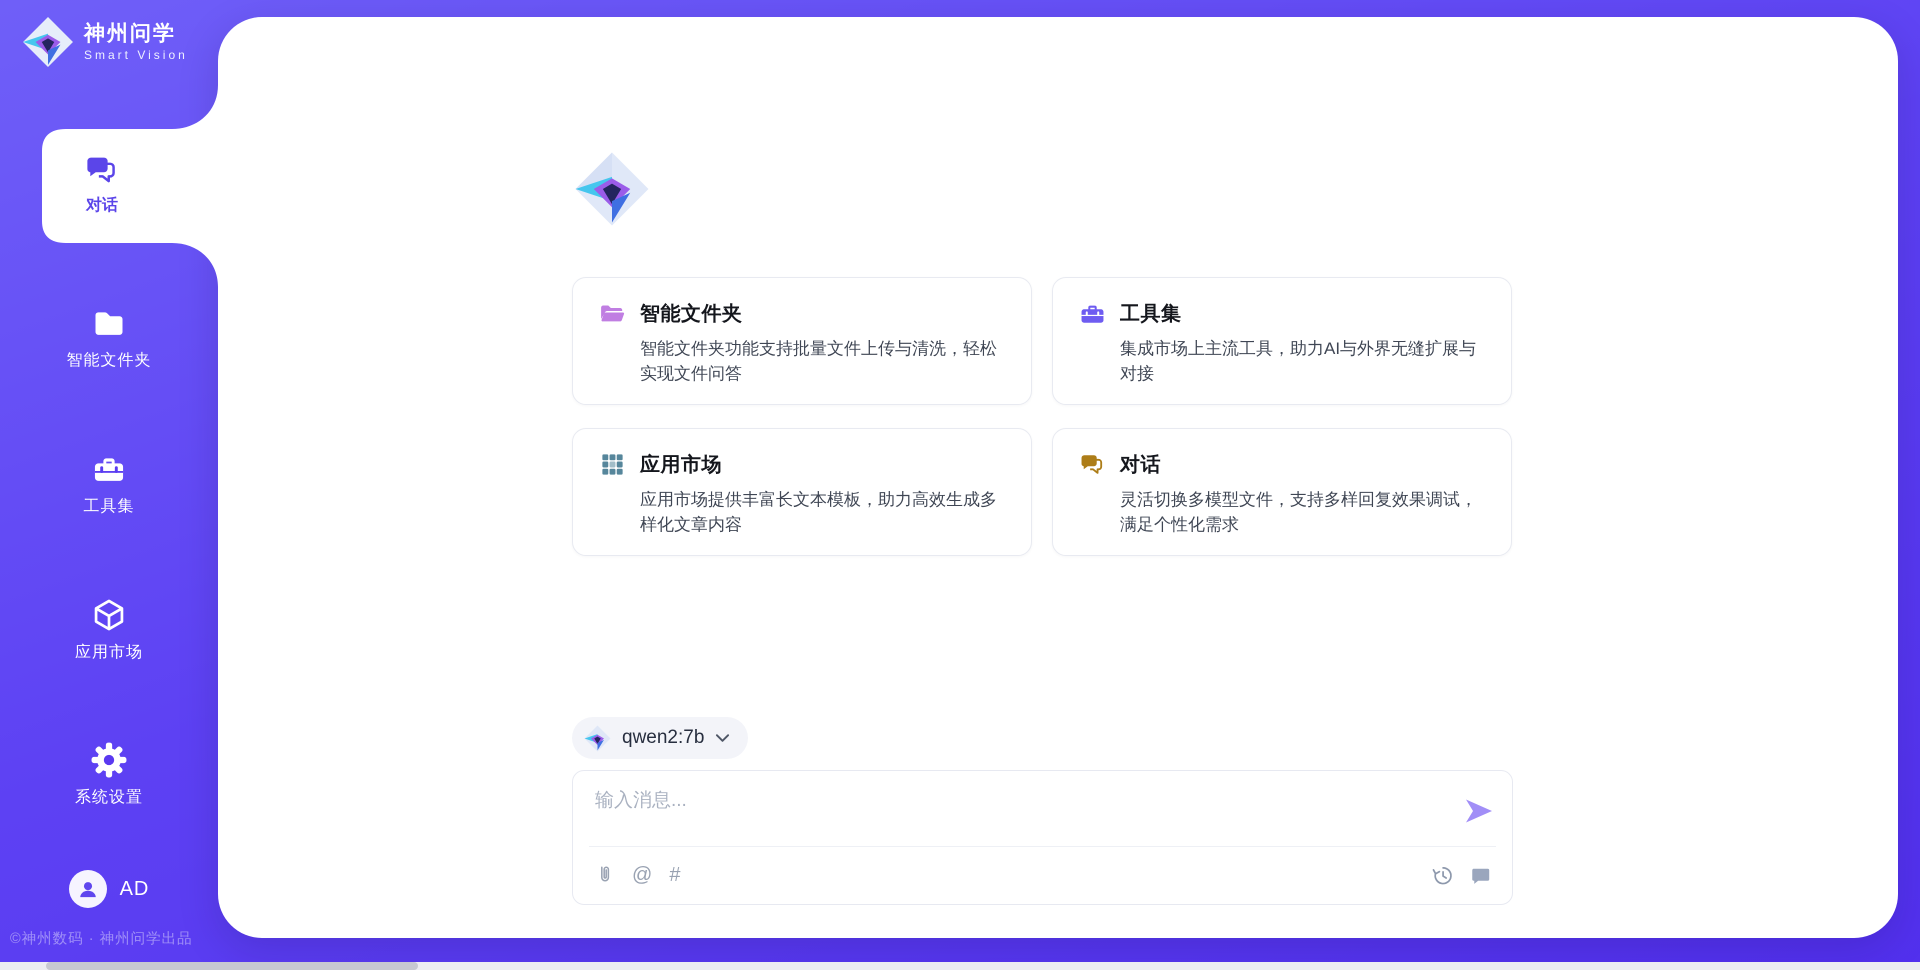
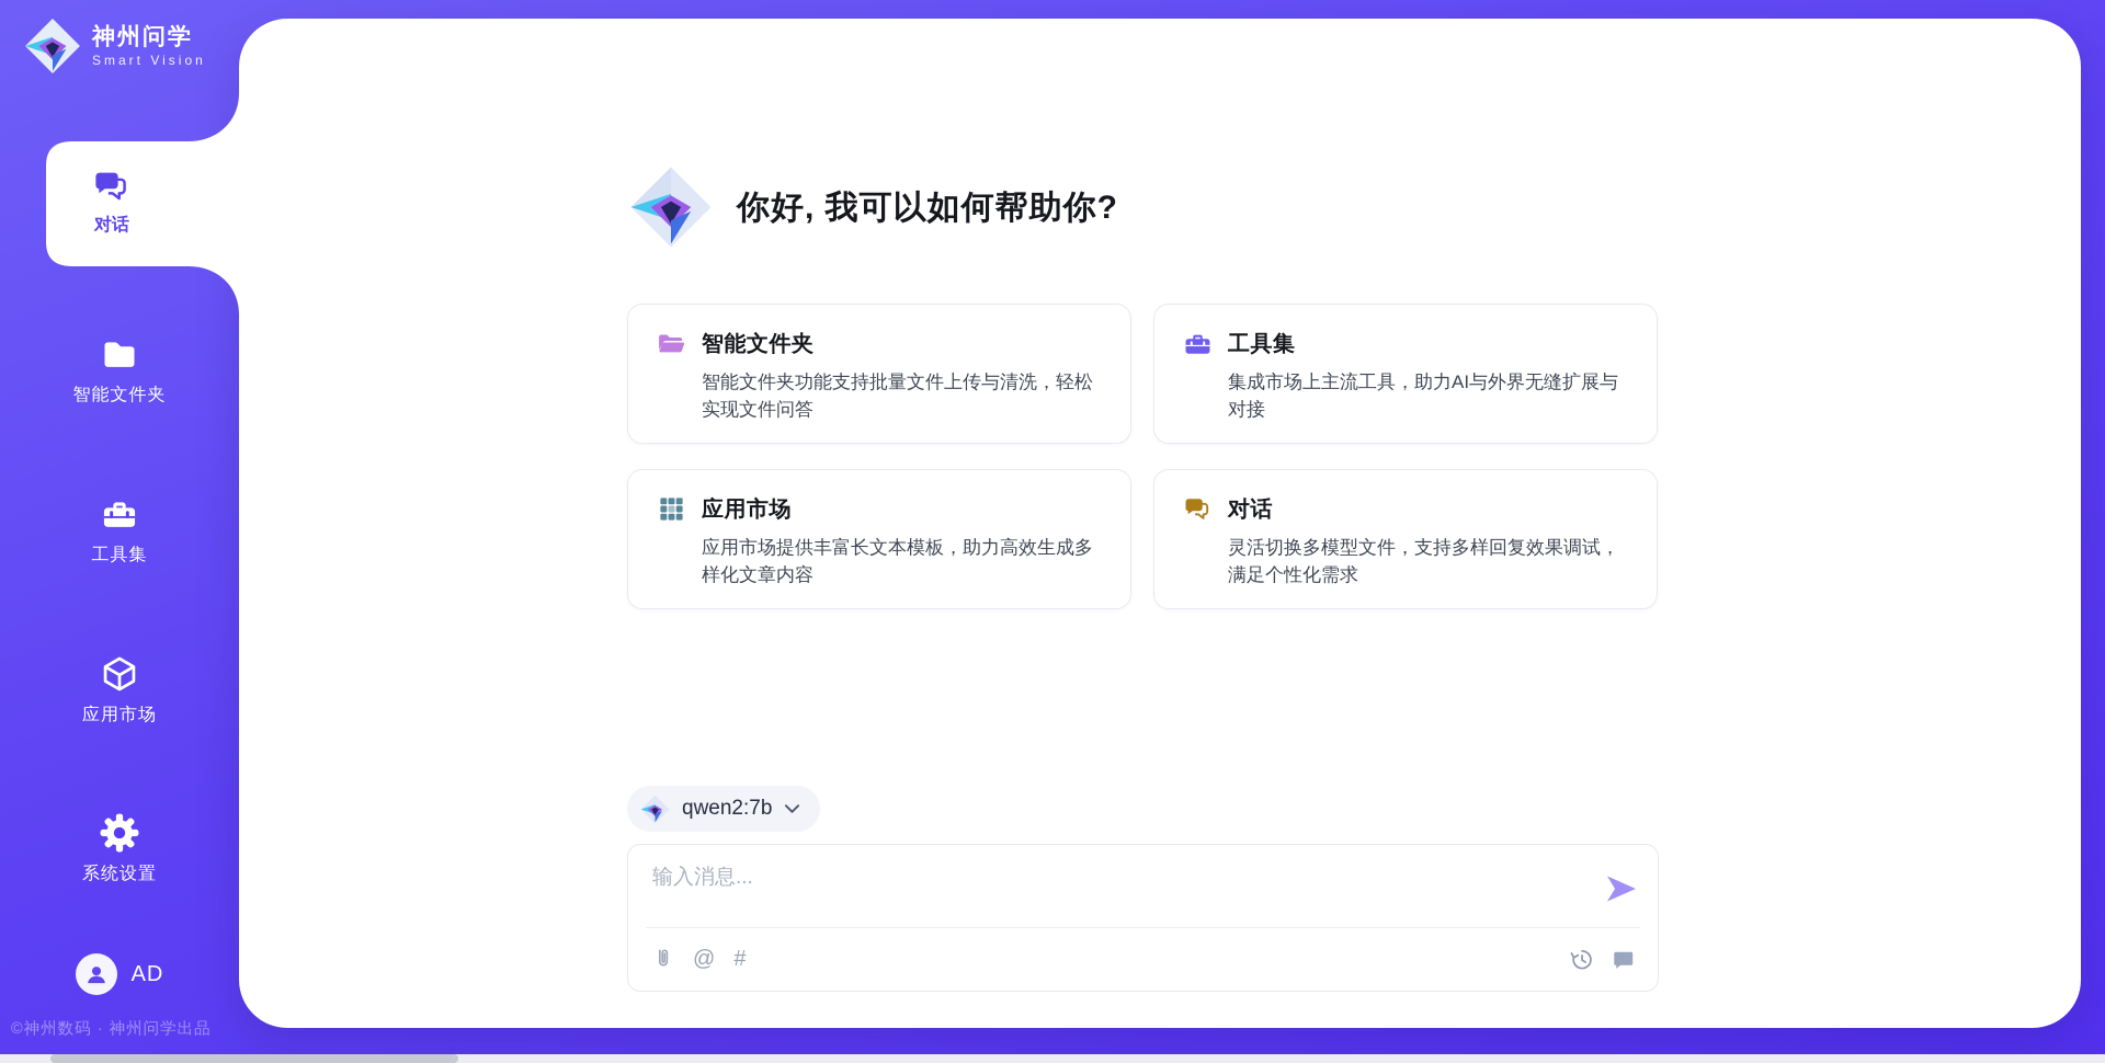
+ 你好, 我可以如何帮助你?
  智能文件夹
  智能文件夹功能支持批量文件上传与清洗，轻松实现文件问答
  工具集
  集成市场上主流工具，助力AI与外界无缝扩展与对接
  应用市场
  应用市场提供丰富长文本模板，助力高效生成多样化文章内容
  对话
  灵活切换多模型文件，支持多样回复效果调试，满足个性化需求
  qwen2:7b
  输入消息...
  @
  #
  神州问学
  Smart Vision
  对话
  智能文件夹
  工具集
  应用市场
  系统设置
  AD
  ©神州数码 · 神州问学出品
